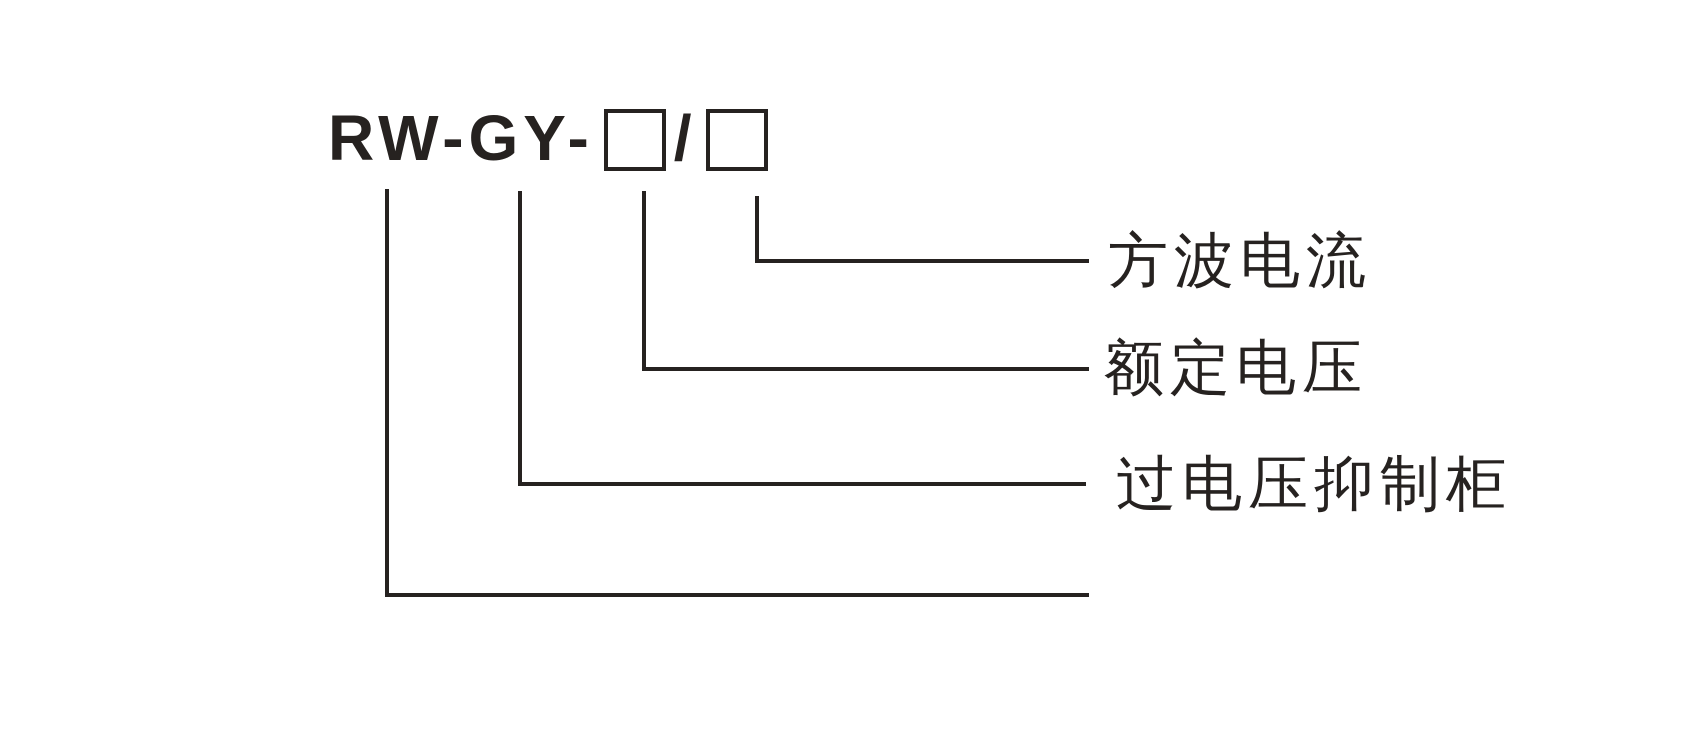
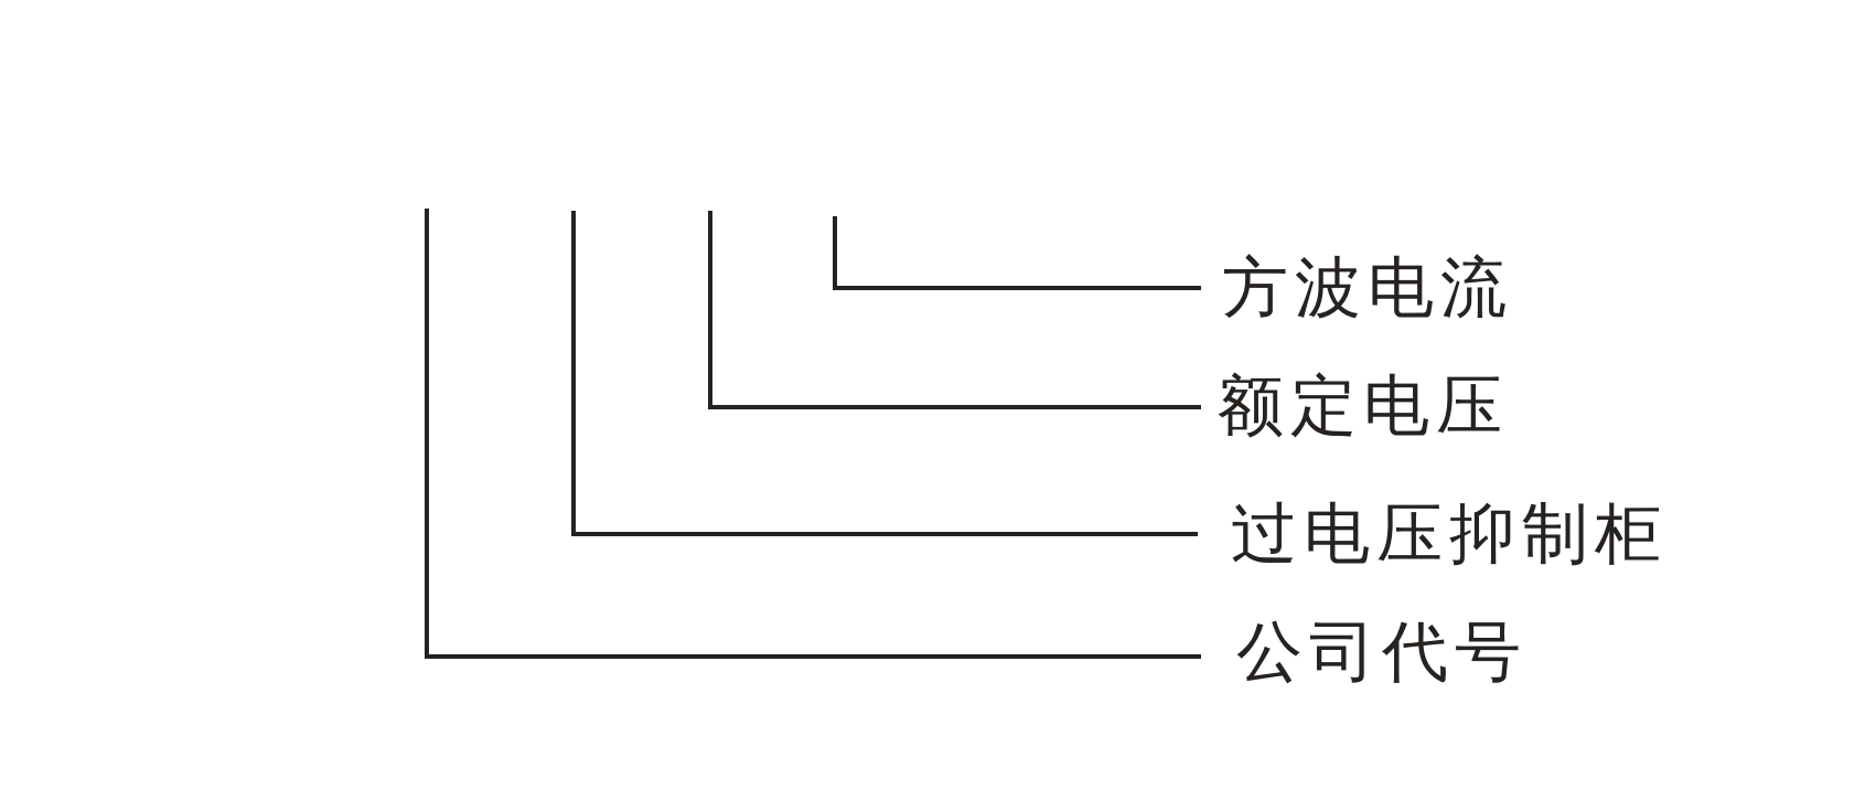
- RW-GY-
- /
  方波电流
  额定电压
  过电压抑制柜
+ 公司代号
